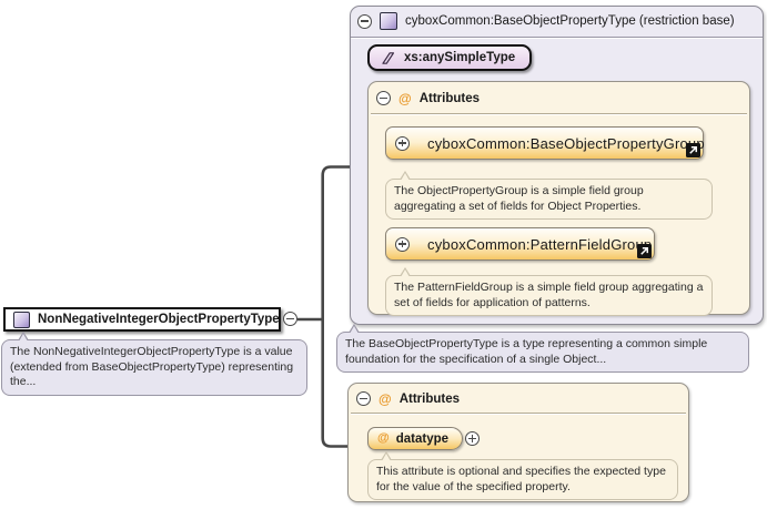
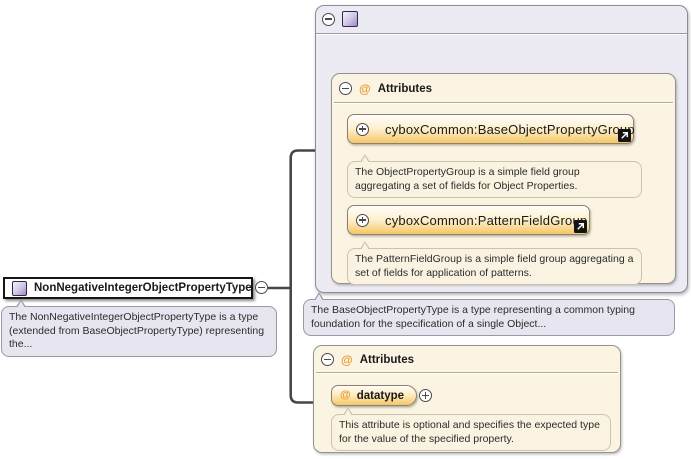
  NonNegativeIntegerObjectPropertyType
- The NonNegativeIntegerObjectPropertyType is a value (extended from BaseObjectPropertyType) representing the...
+ The NonNegativeIntegerObjectPropertyType is a type (extended from BaseObjectPropertyType) representing the...
- cyboxCommon:BaseObjectPropertyType (restriction base)
- xs:anySimpleType
  @
  Attributes
  cyboxCommon:BaseObjectPropertyGrop
  The ObjectPropertyGroup is a simple field group aggregating a set of fields for Object Properties.
  cyboxCommon:PatternFieldGro
  The PatternFieldGroup is a simple field group aggregating a set of fields for application of patterns.
- The BaseObjectPropertyType is a type representing a common simple foundation for the specification of a single Object...
+ The BaseObjectPropertyType is a type representing a common typing foundation for the specification of a single Object...
  @
  Attributes
  @
  datatype
  This attribute is optional and specifies the expected type for the value of the specified property.
